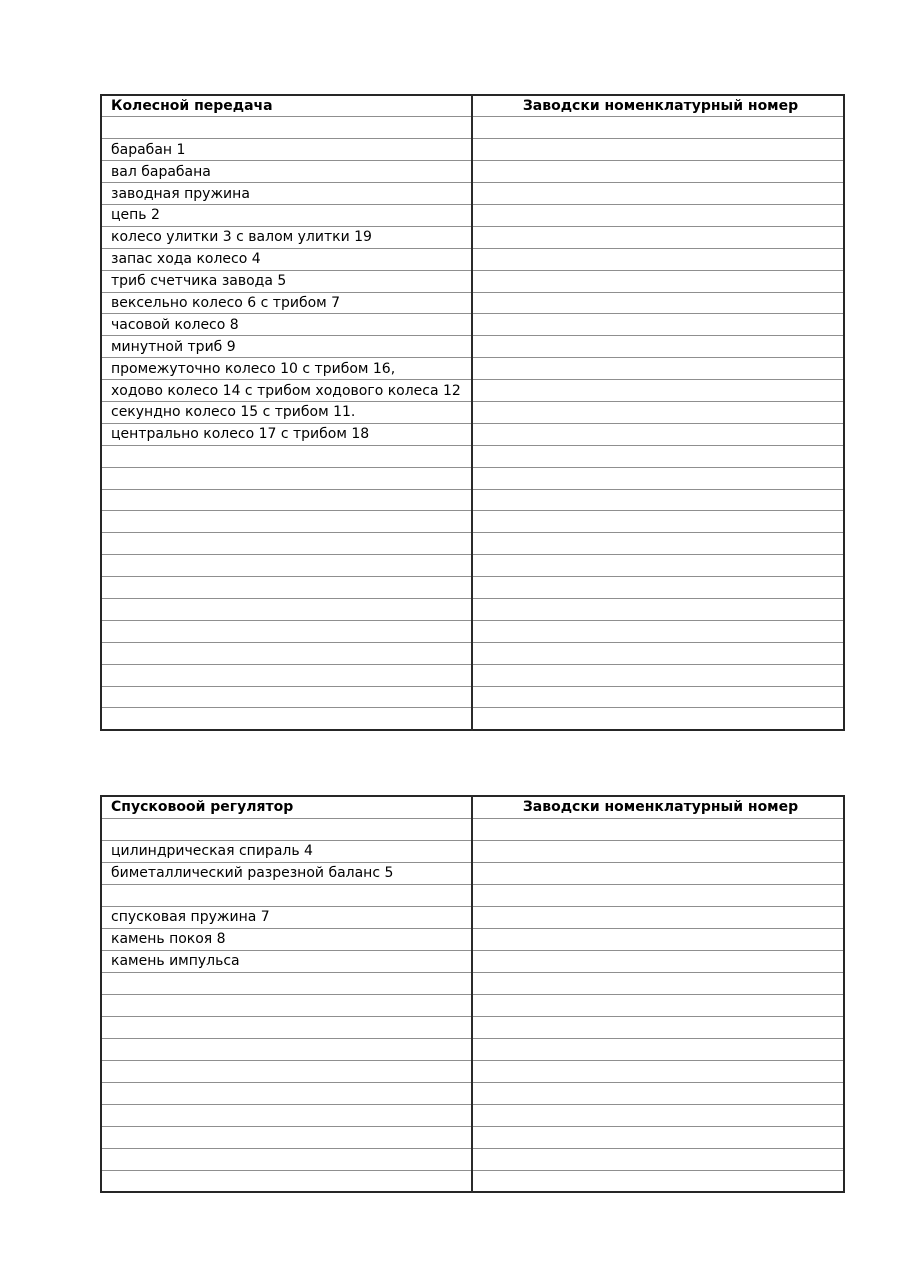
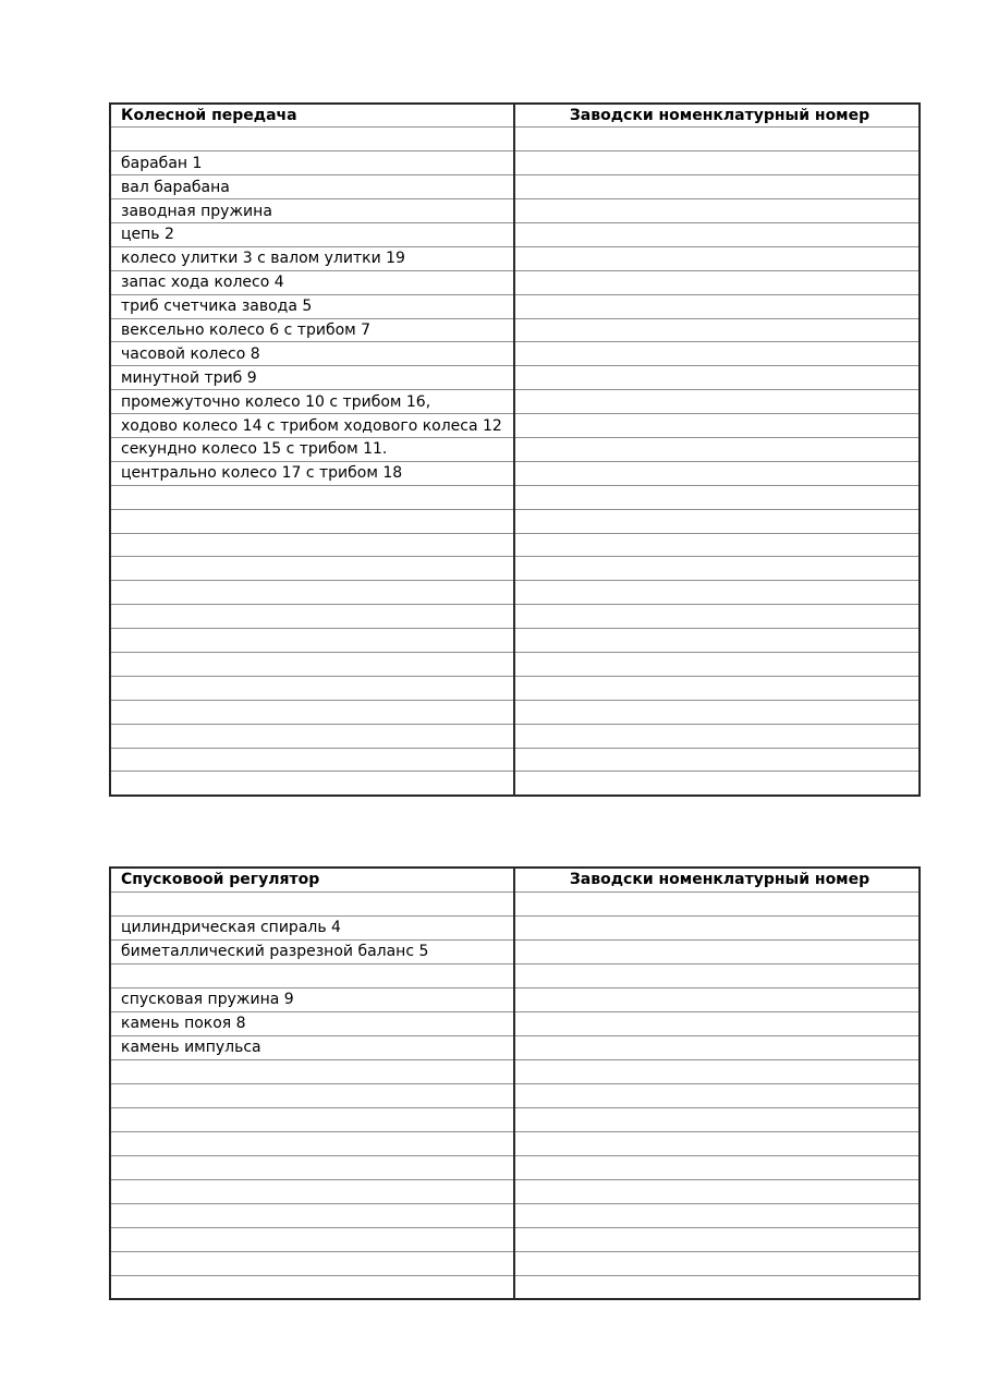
  Колесной передача	Заводски номенклатурный номер
  барабан 1
  вал барабана
  заводная пружина
  цепь 2
  колесо улитки 3 с валом улитки 19
  запас хода колесо 4
  триб счетчика завода 5
  вексельно колесо 6 с трибом 7
  часовой колесо 8
  минутной триб 9
  промежуточно колесо 10 с трибом 16,
  ходово колесо 14 с трибом ходового колеса 12
  секундно колесо 15 с трибом 11.
  центрально колесо 17 с трибом 18
  Спусковоой регулятор	Заводски номенклатурный номер
  цилиндрическая спираль 4
  биметаллический разрезной баланс 5
- спусковая пружина 7
+ спусковая пружина 9
  камень покоя 8
  камень импульса
